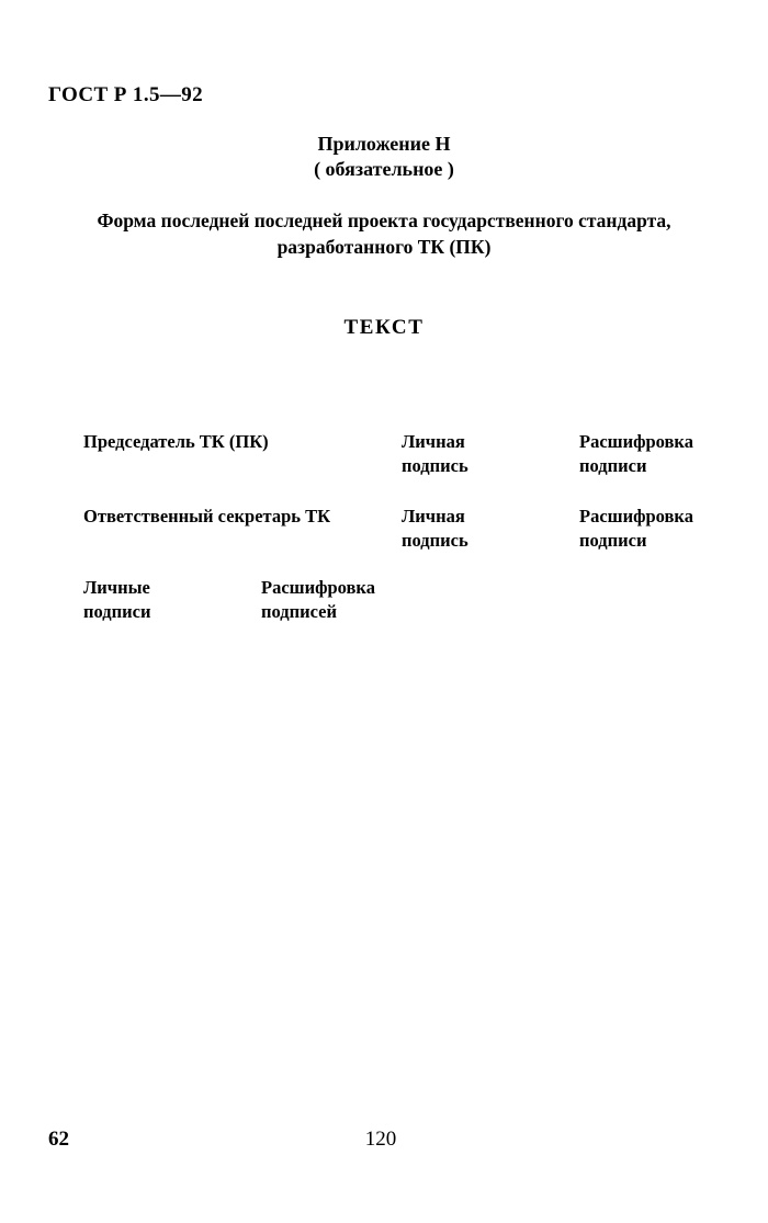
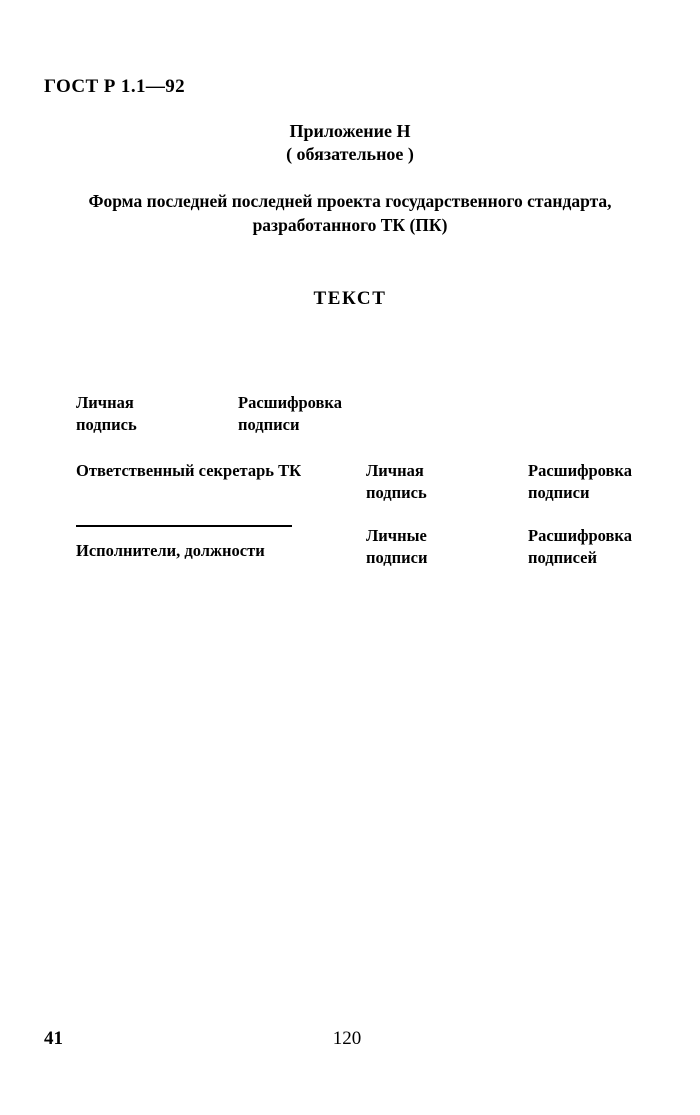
- ГОСТ Р 1.5—92
+ ГОСТ Р 1.1—92
  Приложение Н
  ( обязательное )
  Форма последней последней проекта государственного стандарта,
  разработанного ТК (ПК)
  ТЕКСТ
- Председатель ТК (ПК)
  Личная
  подпись
  Расшифровка
  подписи
  Ответственный секретарь ТК
  Личная
  подпись
  Расшифровка
  подписи
+ Исполнители, должности
  Личные
  подписи
  Расшифровка
  подписей
- 62
+ 41
  120
